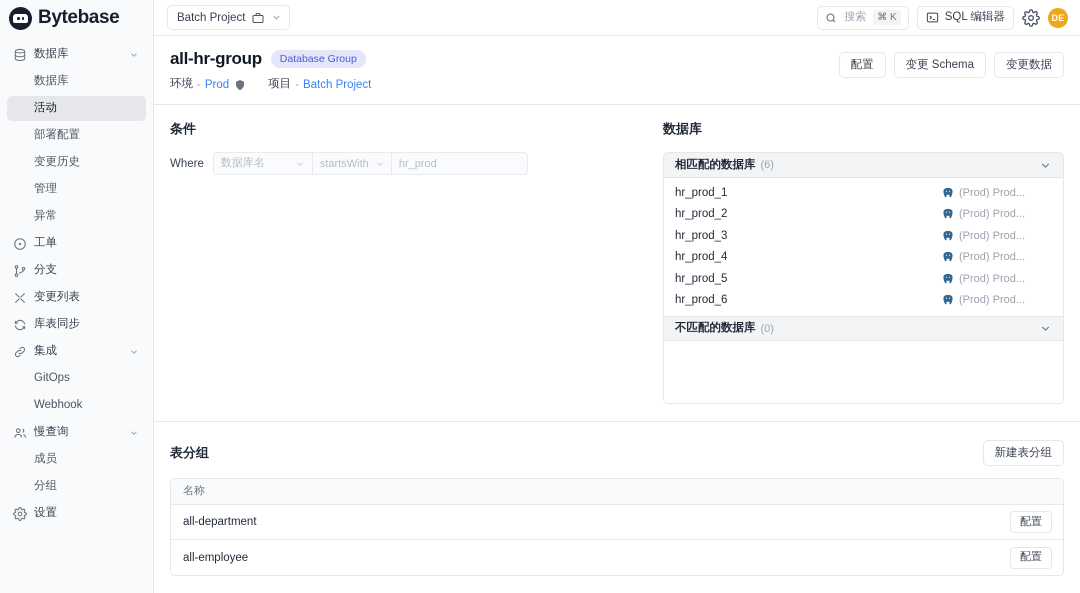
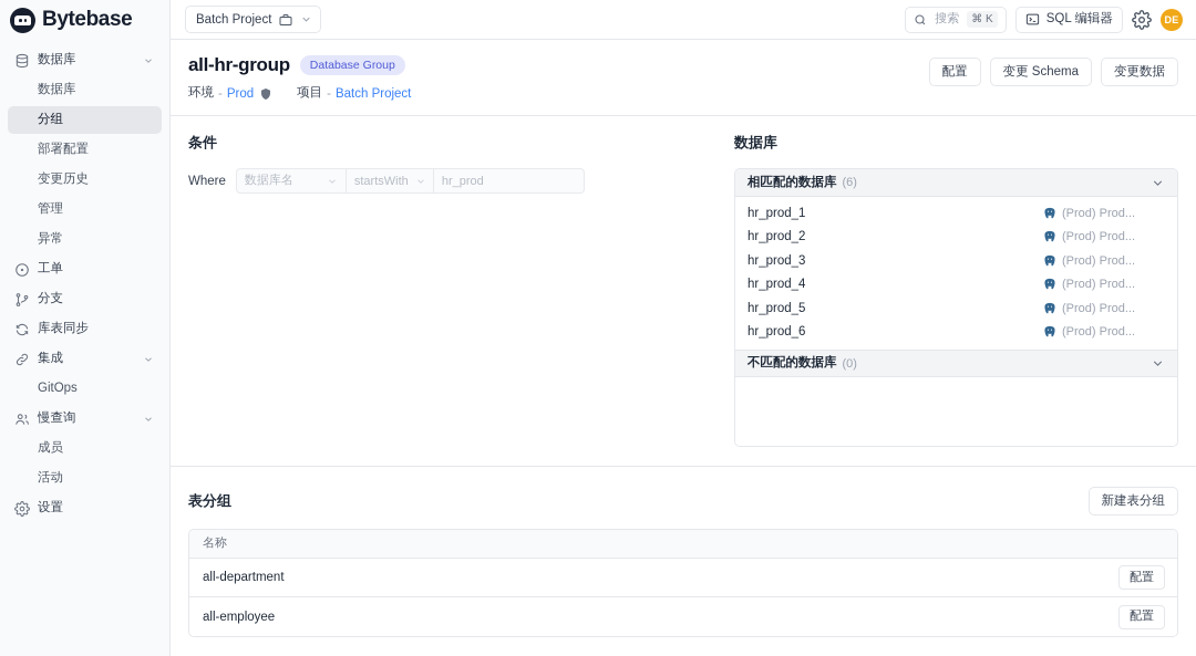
  Bytebase
  数据库
  数据库
- 活动
+ 分组
  部署配置
  变更历史
  管理
  异常
  工单
  分支
- 变更列表
  库表同步
  集成
  GitOps
- Webhook
  慢查询
  成员
- 分组
+ 活动
  设置
  Batch Project
  搜索
  ⌘ K
  SQL 编辑器
  DE
  all-hr-group
  Database Group
  环境
  -
  Prod
  项目
  -
  Batch Project
  配置
  变更 Schema
  变更数据
  条件
  Where
  数据库名
  startsWith
  hr_prod
  数据库
  相匹配的数据库
  (6)
  hr_prod_1
  (Prod) Prod...
  hr_prod_2
  (Prod) Prod...
  hr_prod_3
  (Prod) Prod...
  hr_prod_4
  (Prod) Prod...
  hr_prod_5
  (Prod) Prod...
  hr_prod_6
  (Prod) Prod...
  不匹配的数据库
  (0)
  表分组
  新建表分组
  名称
  all-department
  配置
  all-employee
  配置
